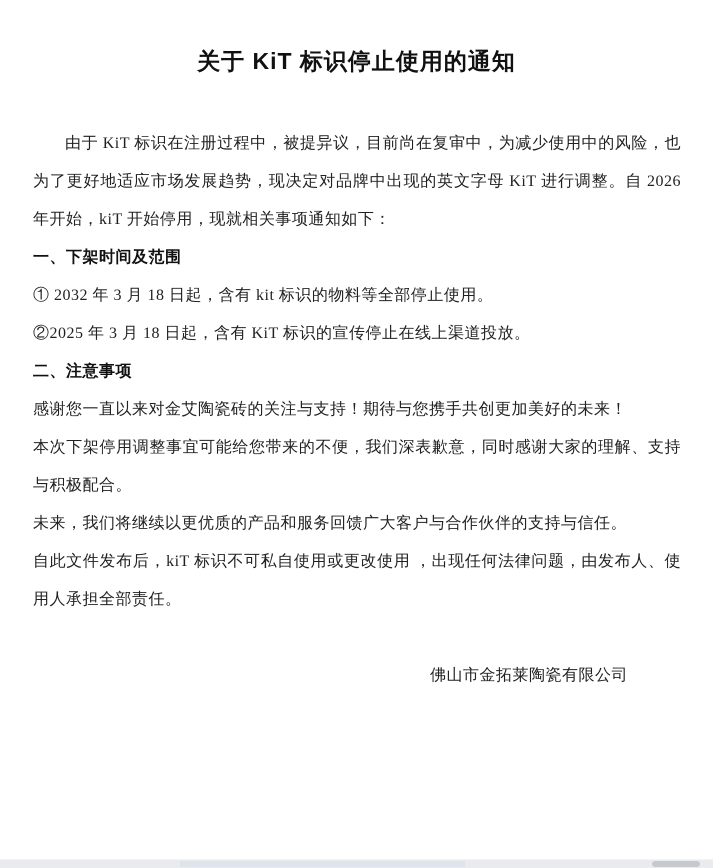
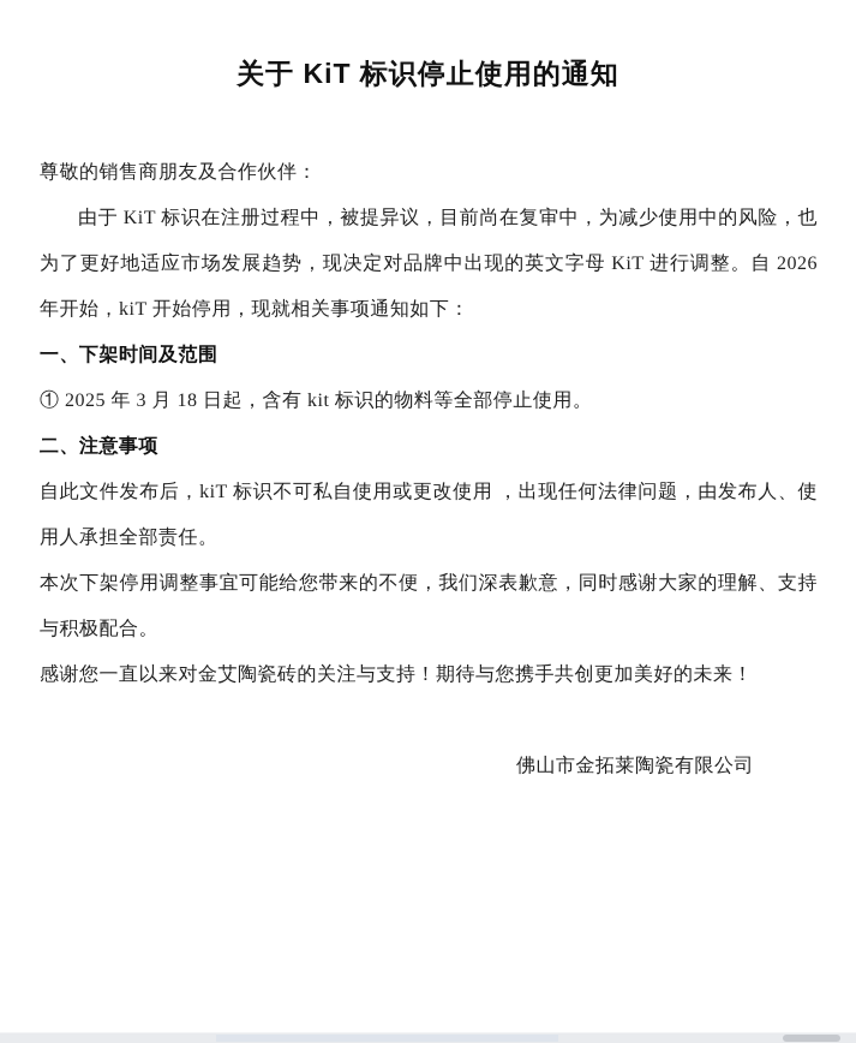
  关于 KiT 标识停止使用的通知
+ 尊敬的销售商朋友及合作伙伴：
  由于 KiT 标识在注册过程中，被提异议，目前尚在复审中，为减少使用中的风险，也为了更好地适应市场发展趋势，现决定对品牌中出现的英文字母 KiT 进行调整。自 2026 年开始，kiT 开始停用，现就相关事项通知如下：
  一、下架时间及范围
- ① 2032 年 3 月 18 日起，含有 kit 标识的物料等全部停止使用。
+ ① 2025 年 3 月 18 日起，含有 kit 标识的物料等全部停止使用。
- ②2025 年 3 月 18 日起，含有 KiT 标识的宣传停止在线上渠道投放。
  二、注意事项
- 感谢您一直以来对金艾陶瓷砖的关注与支持！期待与您携手共创更加美好的未来！
+ 自此文件发布后，kiT 标识不可私自使用或更改使用 ，出现任何法律问题，由发布人、使用人承担全部责任。
  本次下架停用调整事宜可能给您带来的不便，我们深表歉意，同时感谢大家的理解、支持与积极配合。
- 未来，我们将继续以更优质的产品和服务回馈广大客户与合作伙伴的支持与信任。
- 自此文件发布后，kiT 标识不可私自使用或更改使用 ，出现任何法律问题，由发布人、使用人承担全部责任。
+ 感谢您一直以来对金艾陶瓷砖的关注与支持！期待与您携手共创更加美好的未来！
  佛山市金拓莱陶瓷有限公司
